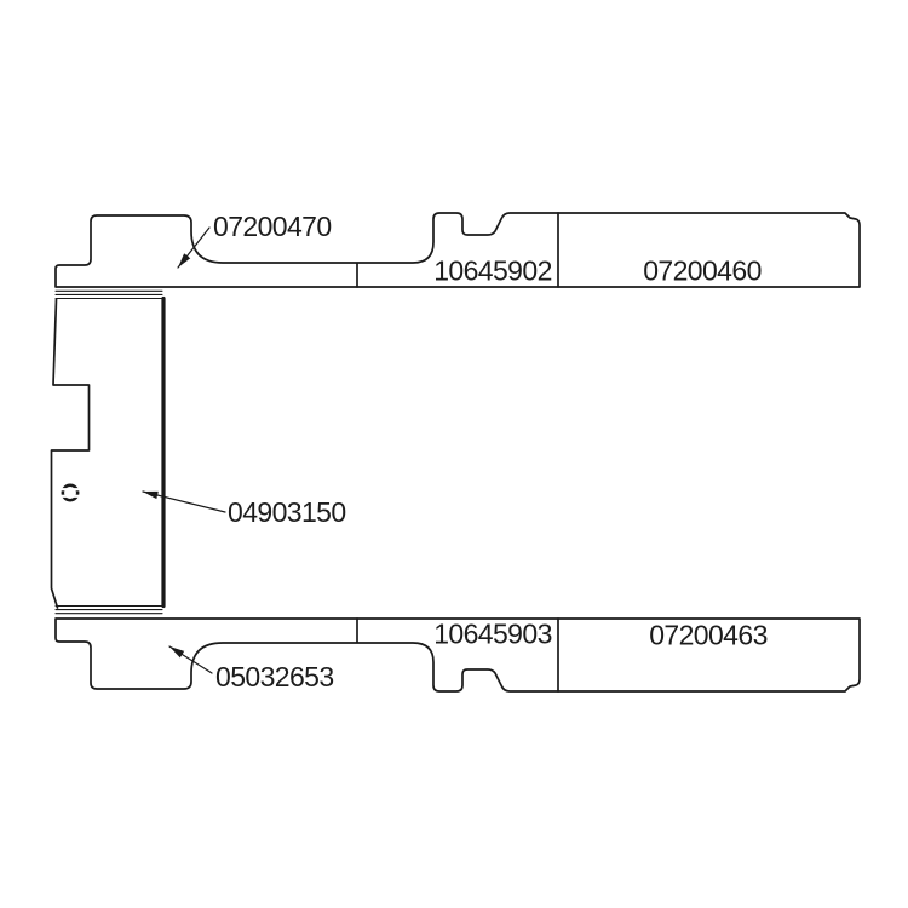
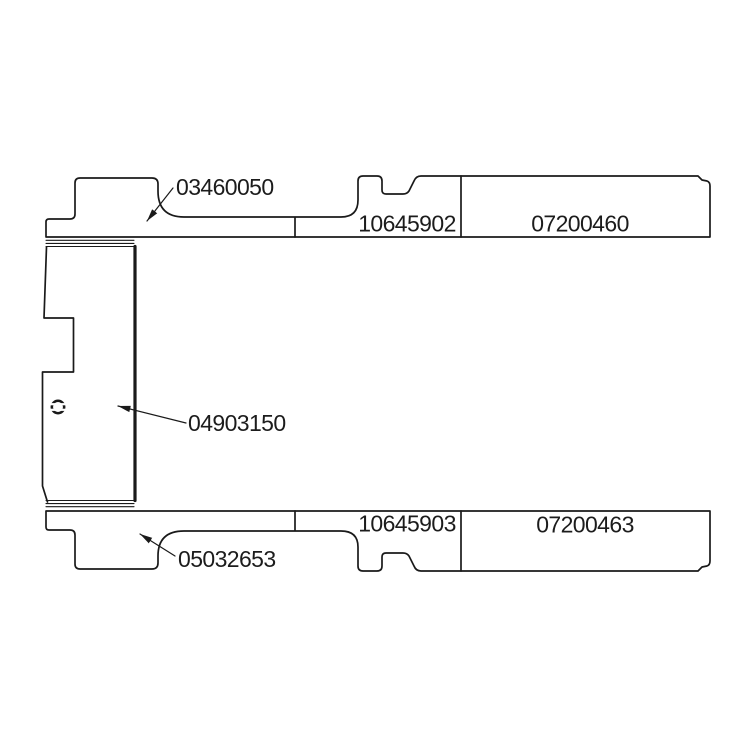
- 07200470
+ 03460050
  10645902
  07200460
  04903150
  05032653
  10645903
  07200463
